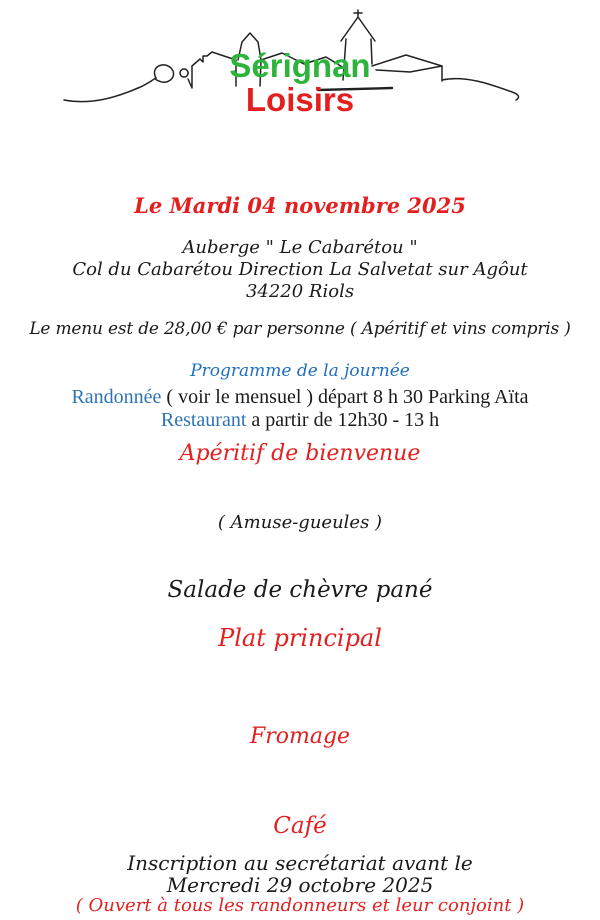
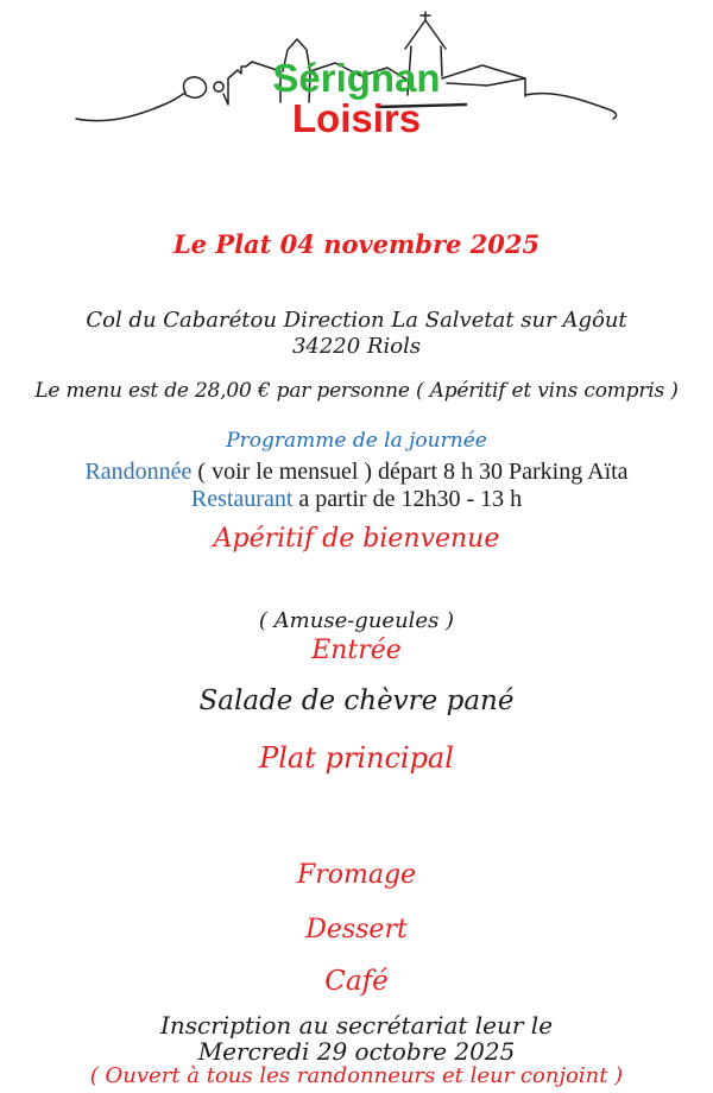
  Sérignan
  Loisirs
- Le Mardi 04 novembre 2025
+ Le Plat 04 novembre 2025
- Auberge " Le Cabarétou "
  Col du Cabarétou Direction La Salvetat sur Agôut
  34220 Riols
  Le menu est de 28,00 € par personne ( Apéritif et vins compris )
  Programme de la journée
  Randonnée ( voir le mensuel ) départ 8 h 30 Parking Aïta
  Restaurant a partir de 12h30 - 13 h
  Apéritif de bienvenue
  ( Amuse-gueules )
+ Entrée
  Salade de chèvre pané
  Plat principal
  Fromage
+ Dessert
  Café
- Inscription au secrétariat avant le
+ Inscription au secrétariat leur le
  Mercredi 29 octobre 2025
  ( Ouvert à tous les randonneurs et leur conjoint )
